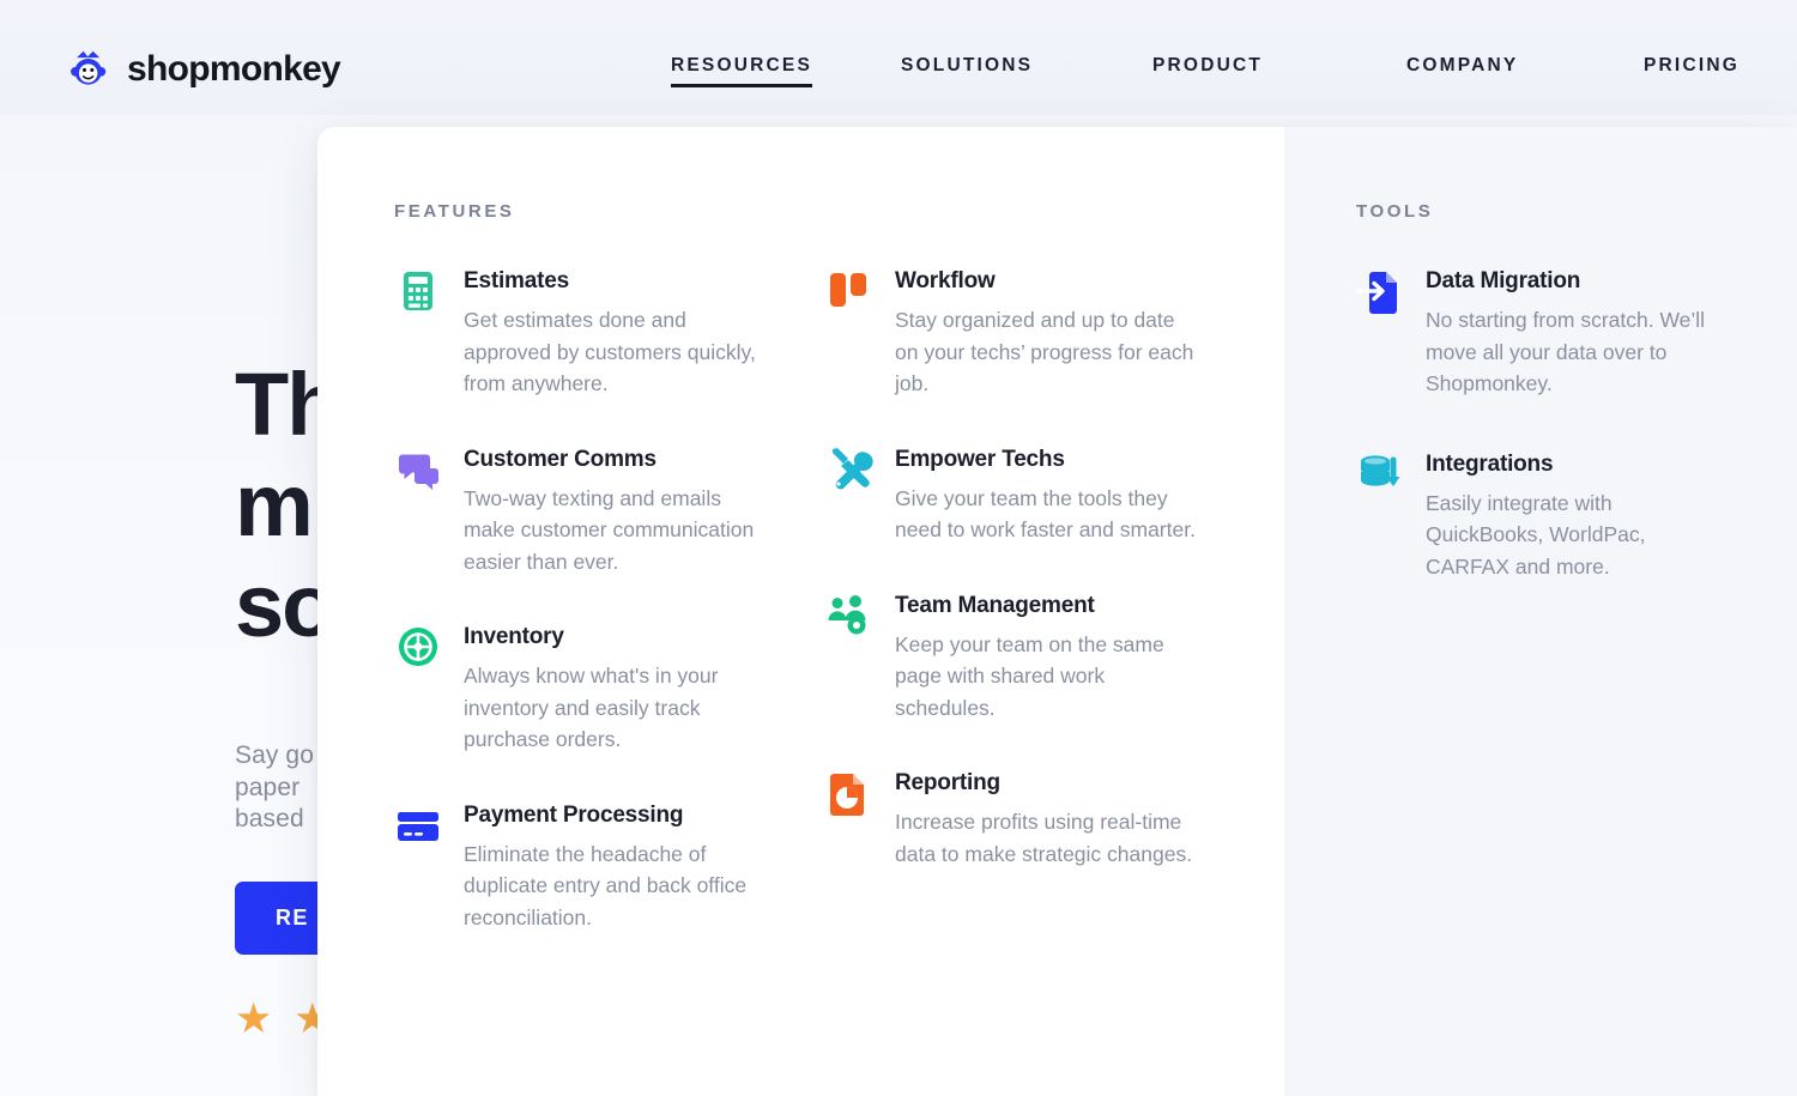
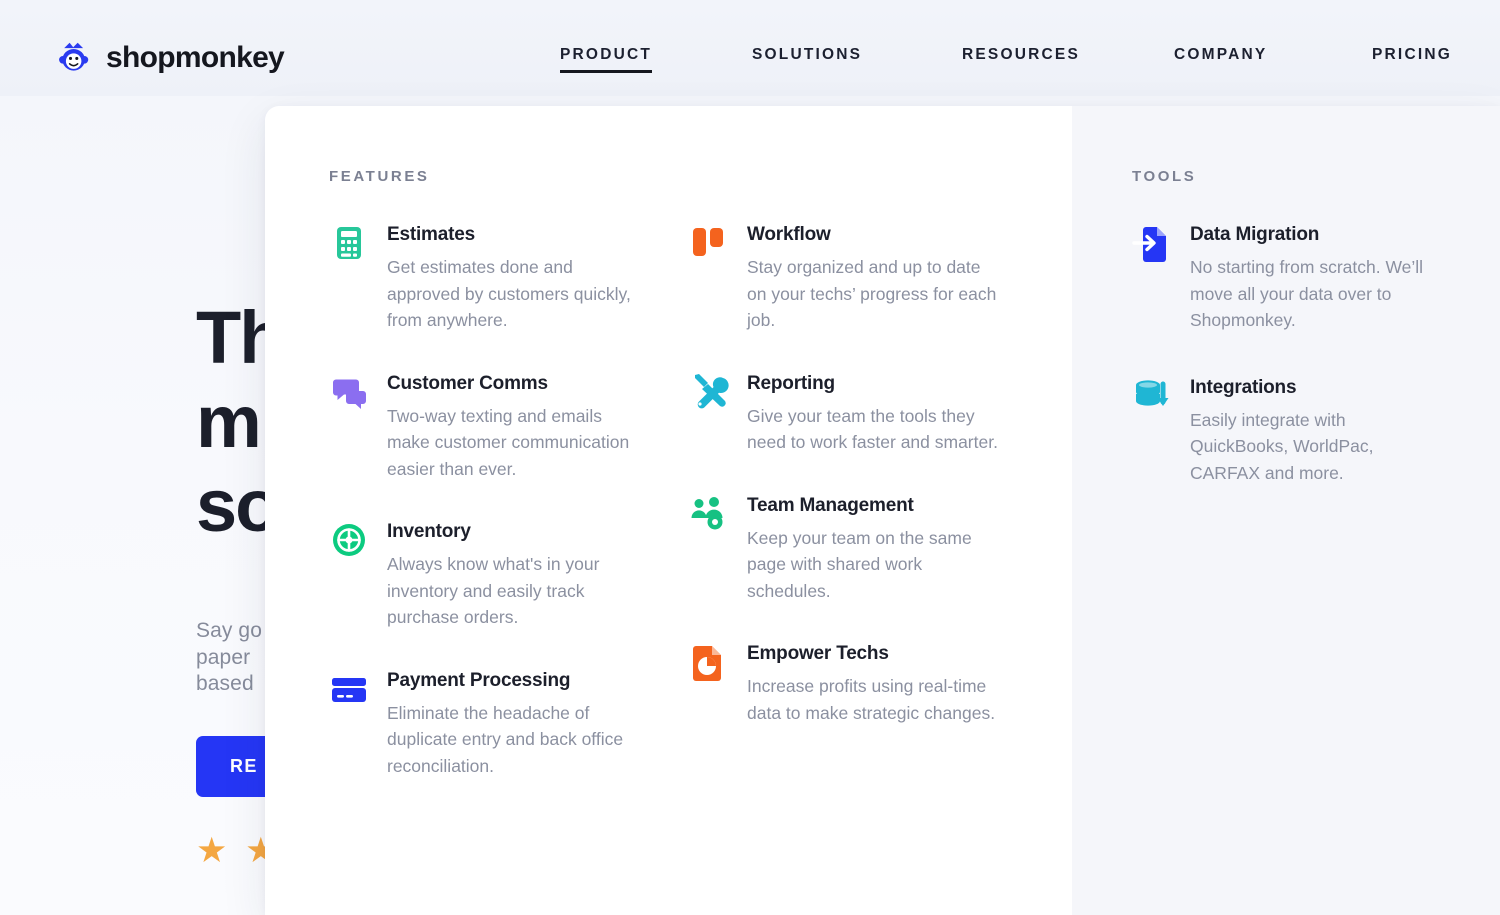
  Th
  m
  so
  Say go
  paper
  based
  RE
  ★ ★
  shopmonkey
- RESOURCES
+ PRODUCT
  SOLUTIONS
- PRODUCT
+ RESOURCES
  COMPANY
  PRICING
  FEATURES
  Estimates
  Get estimates done and approved by customers quickly, from anywhere.
  Customer Comms
  Two-way texting and emails make customer communication easier than ever.
  Inventory
  Always know what's in your inventory and easily track purchase orders.
  Payment Processing
  Eliminate the headache of duplicate entry and back office reconciliation.
  Workflow
  Stay organized and up to date on your techs’ progress for each job.
- Empower Techs
+ Reporting
  Give your team the tools they need to work faster and smarter.
  Team Management
  Keep your team on the same page with shared work schedules.
- Reporting
+ Empower Techs
  Increase profits using real-time data to make strategic changes.
  TOOLS
  Data Migration
  No starting from scratch. We’ll move all your data over to Shopmonkey.
  Integrations
  Easily integrate with QuickBooks, WorldPac, CARFAX and more.
